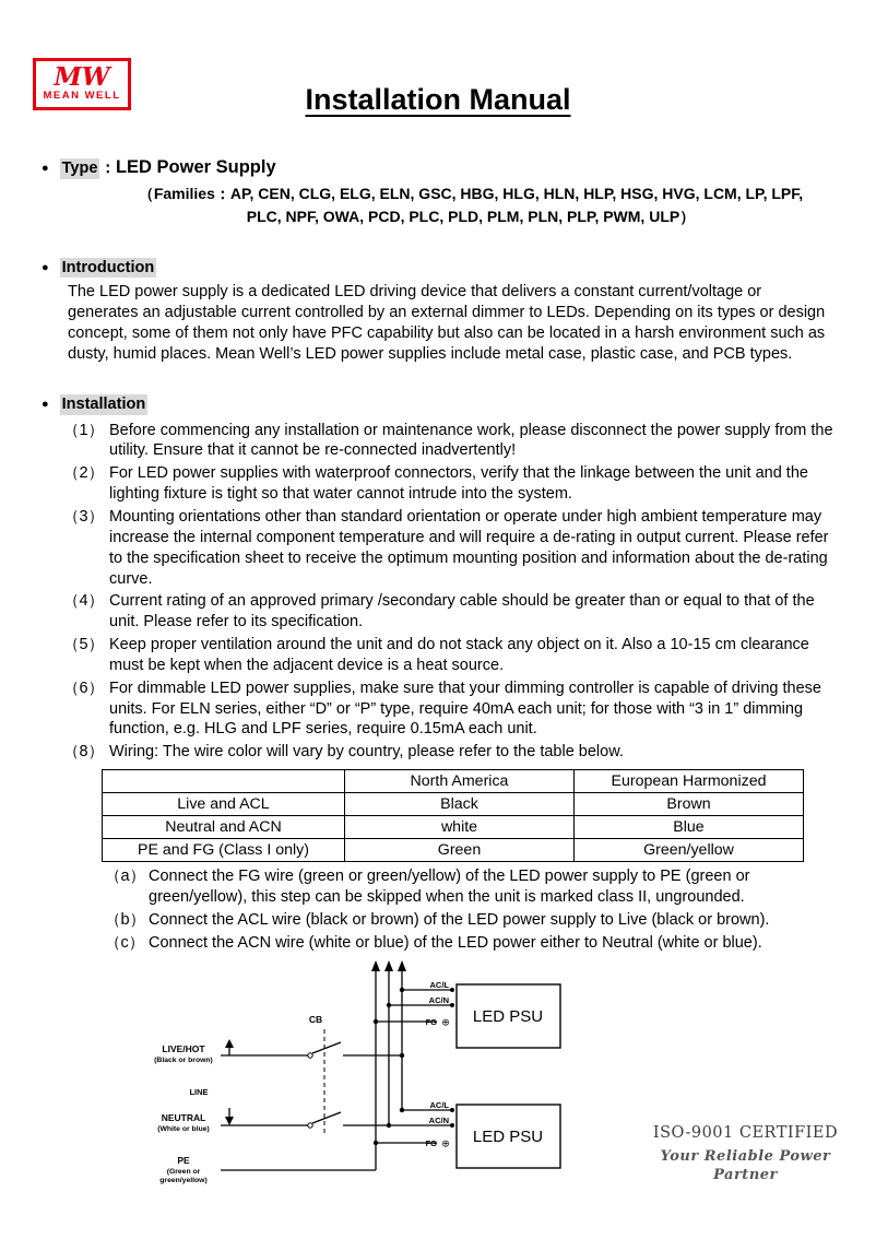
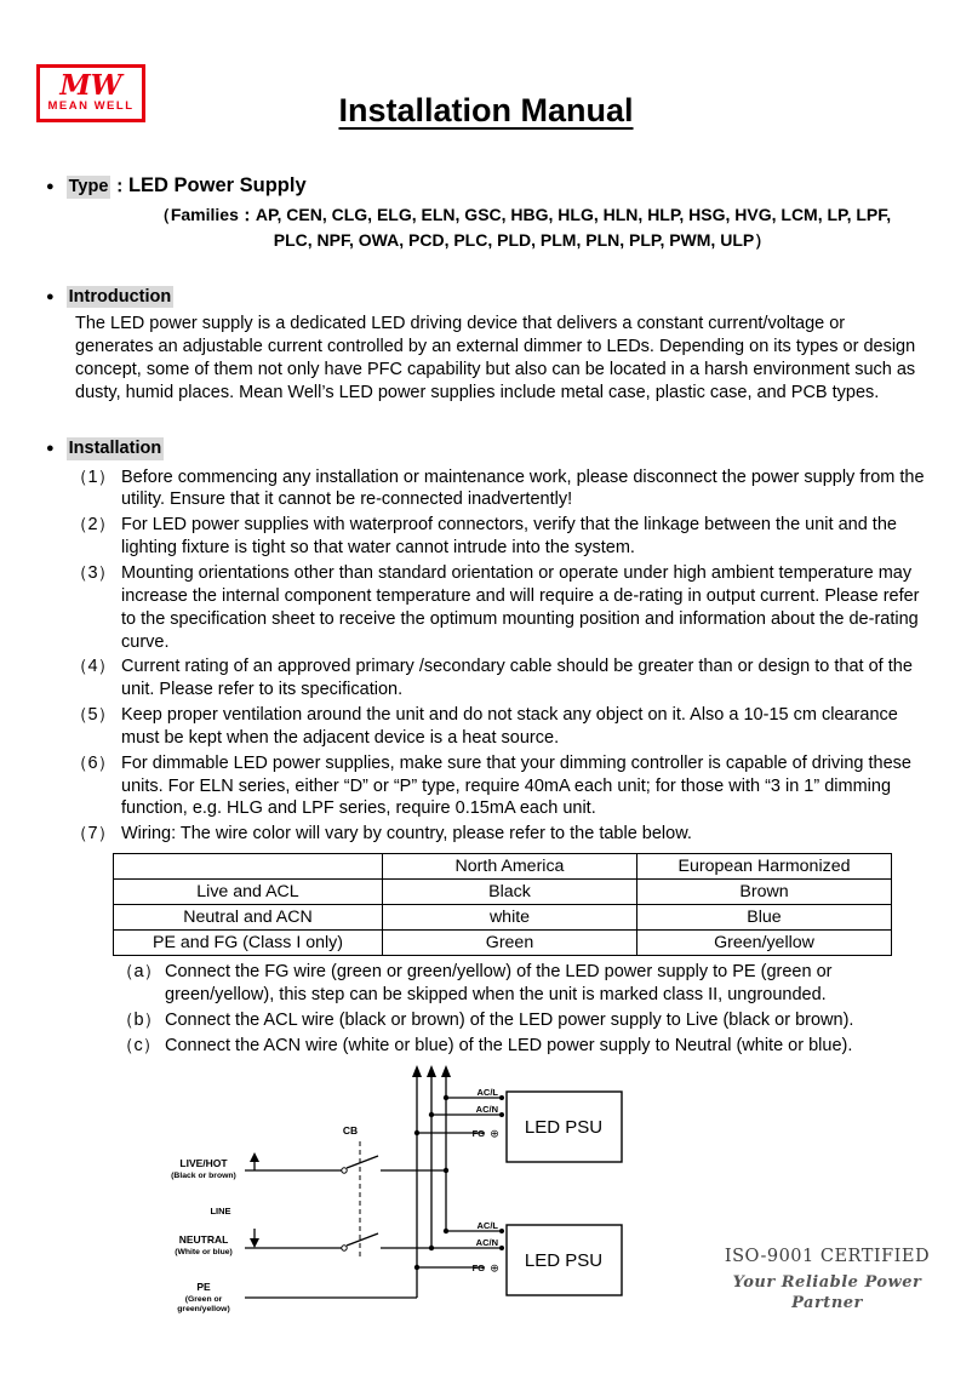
  MW
  MEAN WELL
  Installation Manual
  ●
  Type
  ：
  LED Power Supply
  （Families：AP, CEN, CLG, ELG, ELN, GSC, HBG, HLG, HLN, HLP, HSG, HVG, LCM, LP, LPF, PLC, NPF, OWA, PCD, PLC, PLD, PLM, PLN, PLP, PWM, ULP）
  ●
  Introduction
  The LED power supply is a dedicated LED driving device that delivers a constant current/voltage or generates an adjustable current controlled by an external dimmer to LEDs. Depending on its types or design concept, some of them not only have PFC capability but also can be located in a harsh environment such as dusty, humid places. Mean Well’s LED power supplies include metal case, plastic case, and PCB types.
  ●
  Installation
  （1）
  Before commencing any installation or maintenance work, please disconnect the power supply from the utility. Ensure that it cannot be re-connected inadvertently!
  （2）
  For LED power supplies with waterproof connectors, verify that the linkage between the unit and the lighting fixture is tight so that water cannot intrude into the system.
  （3）
  Mounting orientations other than standard orientation or operate under high ambient temperature may increase the internal component temperature and will require a de-rating in output current. Please refer to the specification sheet to receive the optimum mounting position and information about the de-rating curve.
  （4）
- Current rating of an approved primary /secondary cable should be greater than or equal to that of the unit. Please refer to its specification.
+ Current rating of an approved primary /secondary cable should be greater than or design to that of the unit. Please refer to its specification.
  （5）
  Keep proper ventilation around the unit and do not stack any object on it. Also a 10-15 cm clearance must be kept when the adjacent device is a heat source.
  （6）
  For dimmable LED power supplies, make sure that your dimming controller is capable of driving these units. For ELN series, either “D” or “P” type, require 40mA each unit; for those with “3 in 1” dimming function, e.g. HLG and LPF series, require 0.15mA each unit.
- （8）
+ （7）
  Wiring: The wire color will vary by country, please refer to the table below.
  	North America	European Harmonized
  Live and ACL	Black	Brown
  Neutral and ACN	white	Blue
  PE and FG (Class I only)	Green	Green/yellow
  （a）
  Connect the FG wire (green or green/yellow) of the LED power supply to PE (green or green/yellow), this step can be skipped when the unit is marked class II, ungrounded.
  （b）
  Connect the ACL wire (black or brown) of the LED power supply to Live (black or brown).
  （c）
- Connect the ACN wire (white or blue) of the LED power either to Neutral (white or blue).
+ Connect the ACN wire (white or blue) of the LED power supply to Neutral (white or blue).
  CB
  LIVE/HOT
  LINE
  NEUTRAL
  PE
  LED PSU
  AC/L
  AC/N
  FG
  ⊕
  LED PSU
  AC/L
  AC/N
  FG
  ⊕
  ISO-9001 CERTIFIED
  Your Reliable Power Partner
